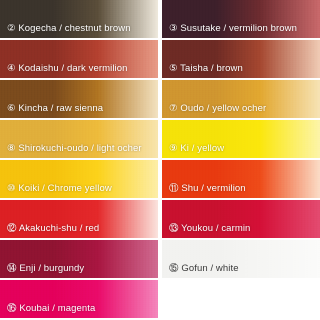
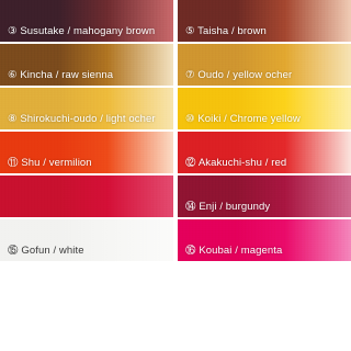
- ② Kogecha / chestnut brown
- ③ Susutake / vermilion brown
+ ③ Susutake / mahogany brown
- ④ Kodaishu / dark vermilion
  ⑤ Taisha / brown
  ⑥ Kincha / raw sienna
  ⑦ Oudo / yellow ocher
  ⑧ Shirokuchi-oudo / light ocher
- ⑨ Ki / yellow
  ⑩ Koiki / Chrome yellow
  ⑪ Shu / vermilion
  ⑫ Akakuchi-shu / red
- ⑬ Youkou / carmin
  ⑭ Enji / burgundy
  ⑮ Gofun / white
  ⑯ Koubai / magenta
